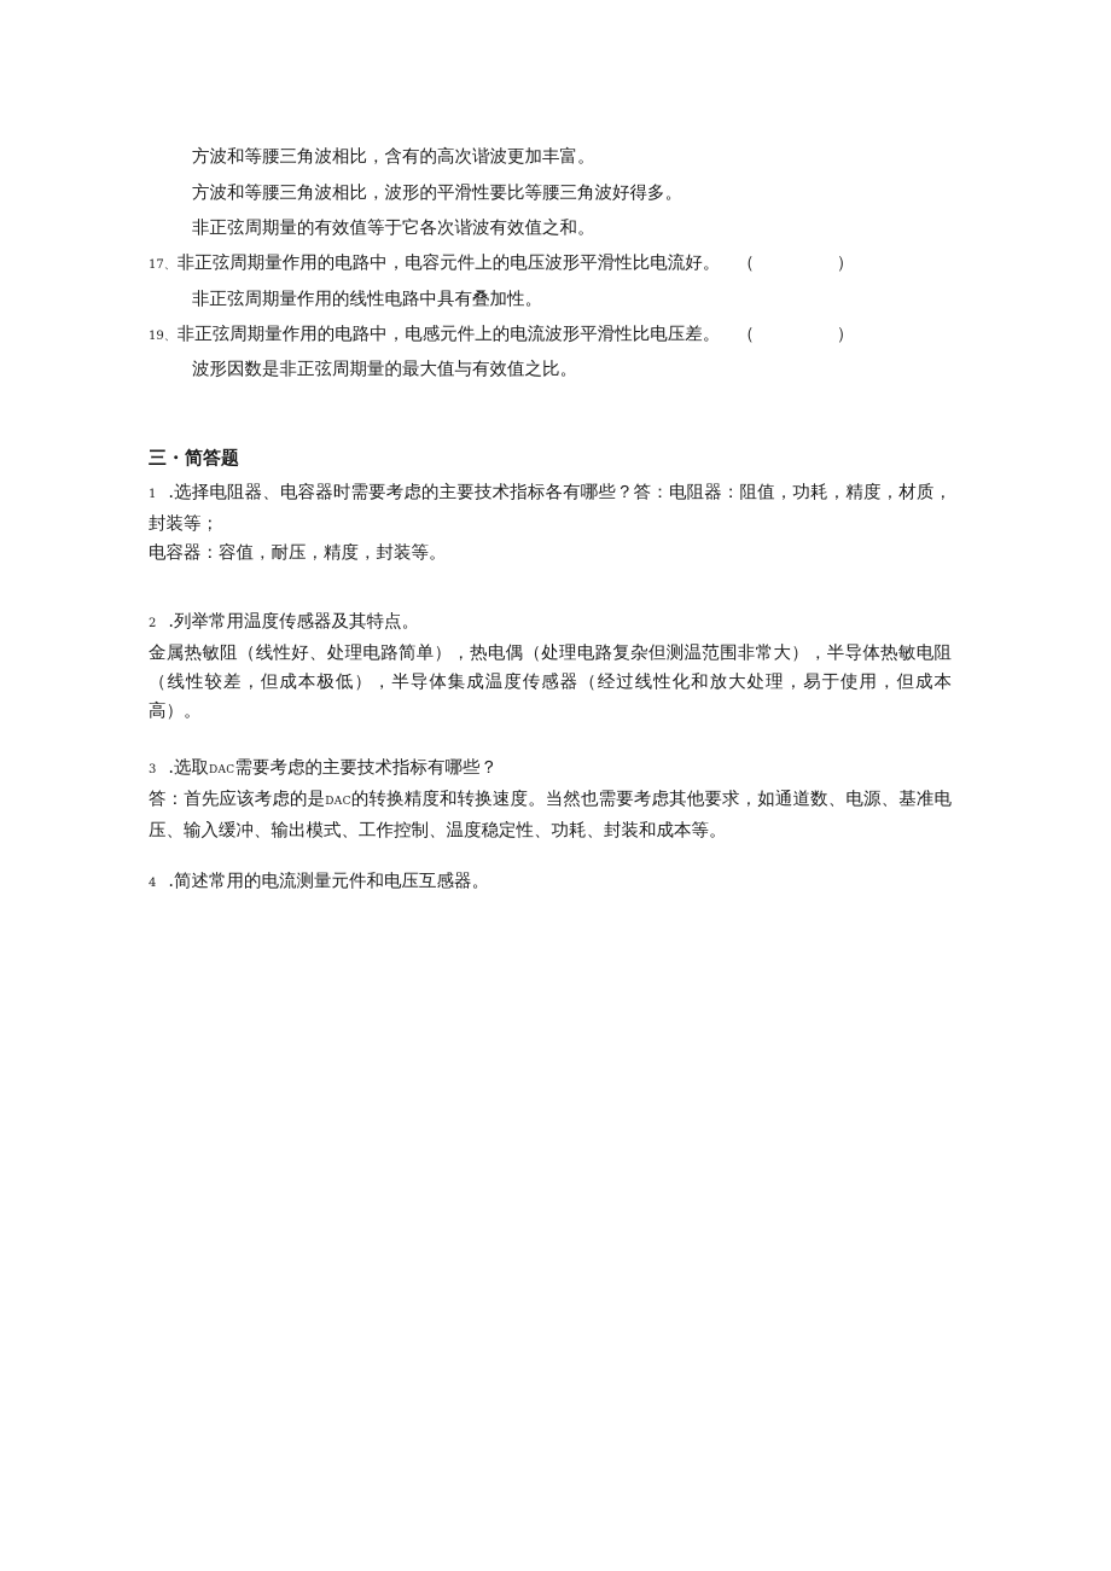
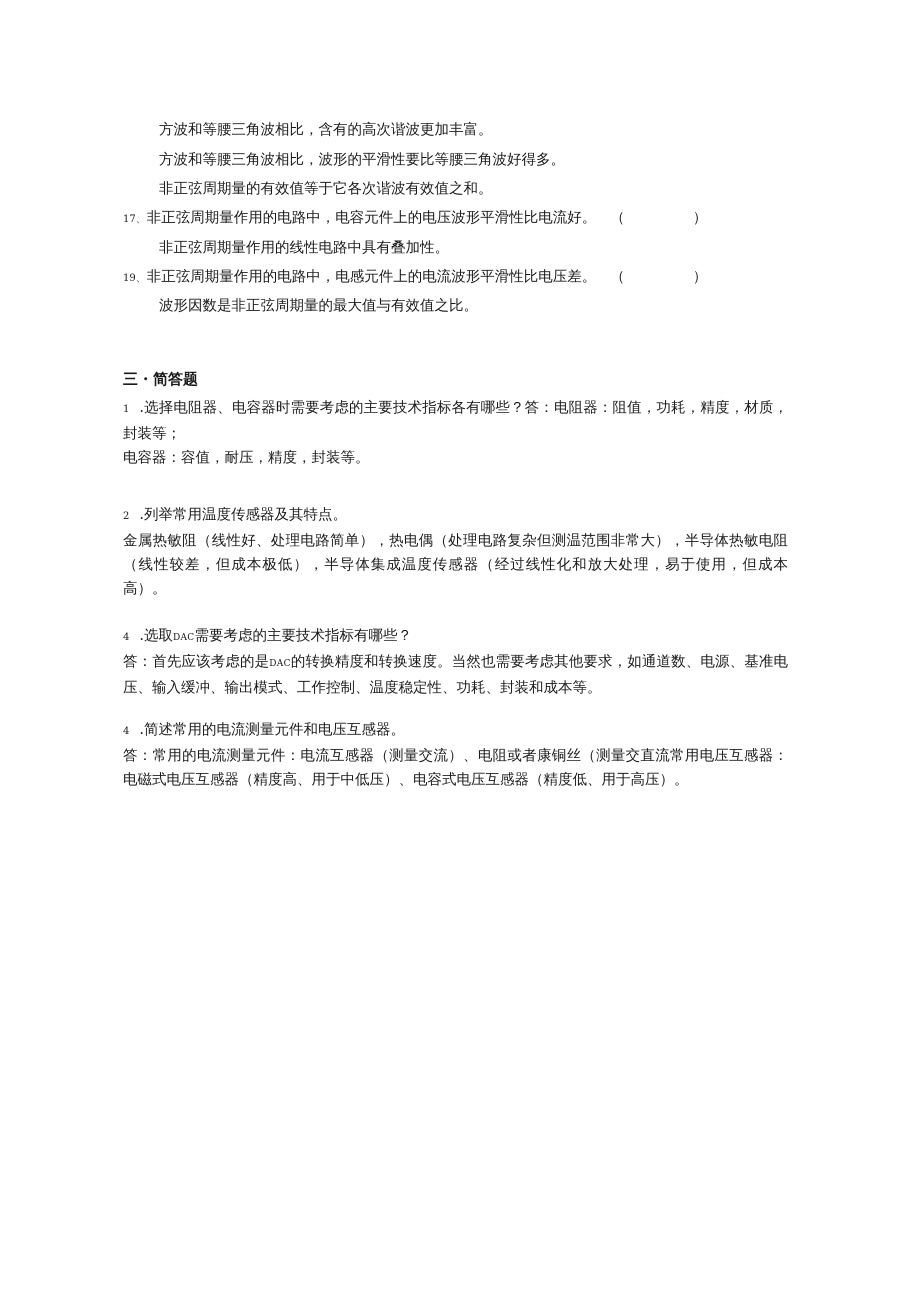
  方波和等腰三角波相比，含有的高次谐波更加丰富。
  方波和等腰三角波相比，波形的平滑性要比等腰三角波好得多。
  非正弦周期量的有效值等于它各次谐波有效值之和。
  17、非正弦周期量作用的电路中，电容元件上的电压波形平滑性比电流好。 （ ）
  非正弦周期量作用的线性电路中具有叠加性。
  19、非正弦周期量作用的电路中，电感元件上的电流波形平滑性比电压差。 （ ）
  波形因数是非正弦周期量的最大值与有效值之比。
  三・简答题
  1 .选择电阻器、电容器时需要考虑的主要技术指标各有哪些？答：电阻器：阻值，功耗，精度，材质，封装等；
  电容器：容值，耐压，精度，封装等。
  2 .列举常用温度传感器及其特点。
  金属热敏阻（线性好、处理电路简单），热电偶（处理电路复杂但测温范围非常大），半导体热敏电阻（线性较差，但成本极低），半导体集成温度传感器（经过线性化和放大处理，易于使用，但成本高）。
- 3 .选取DAC需要考虑的主要技术指标有哪些？
+ 4 .选取DAC需要考虑的主要技术指标有哪些？
  答：首先应该考虑的是DAC的转换精度和转换速度。当然也需要考虑其他要求，如通道数、电源、基准电压、输入缓冲、输出模式、工作控制、温度稳定性、功耗、封装和成本等。
  4 .简述常用的电流测量元件和电压互感器。
+ 答：常用的电流测量元件：电流互感器（测量交流）、电阻或者康铜丝（测量交直流常用电压互感器：电磁式电压互感器（精度高、用于中低压）、电容式电压互感器（精度低、用于高压）。
